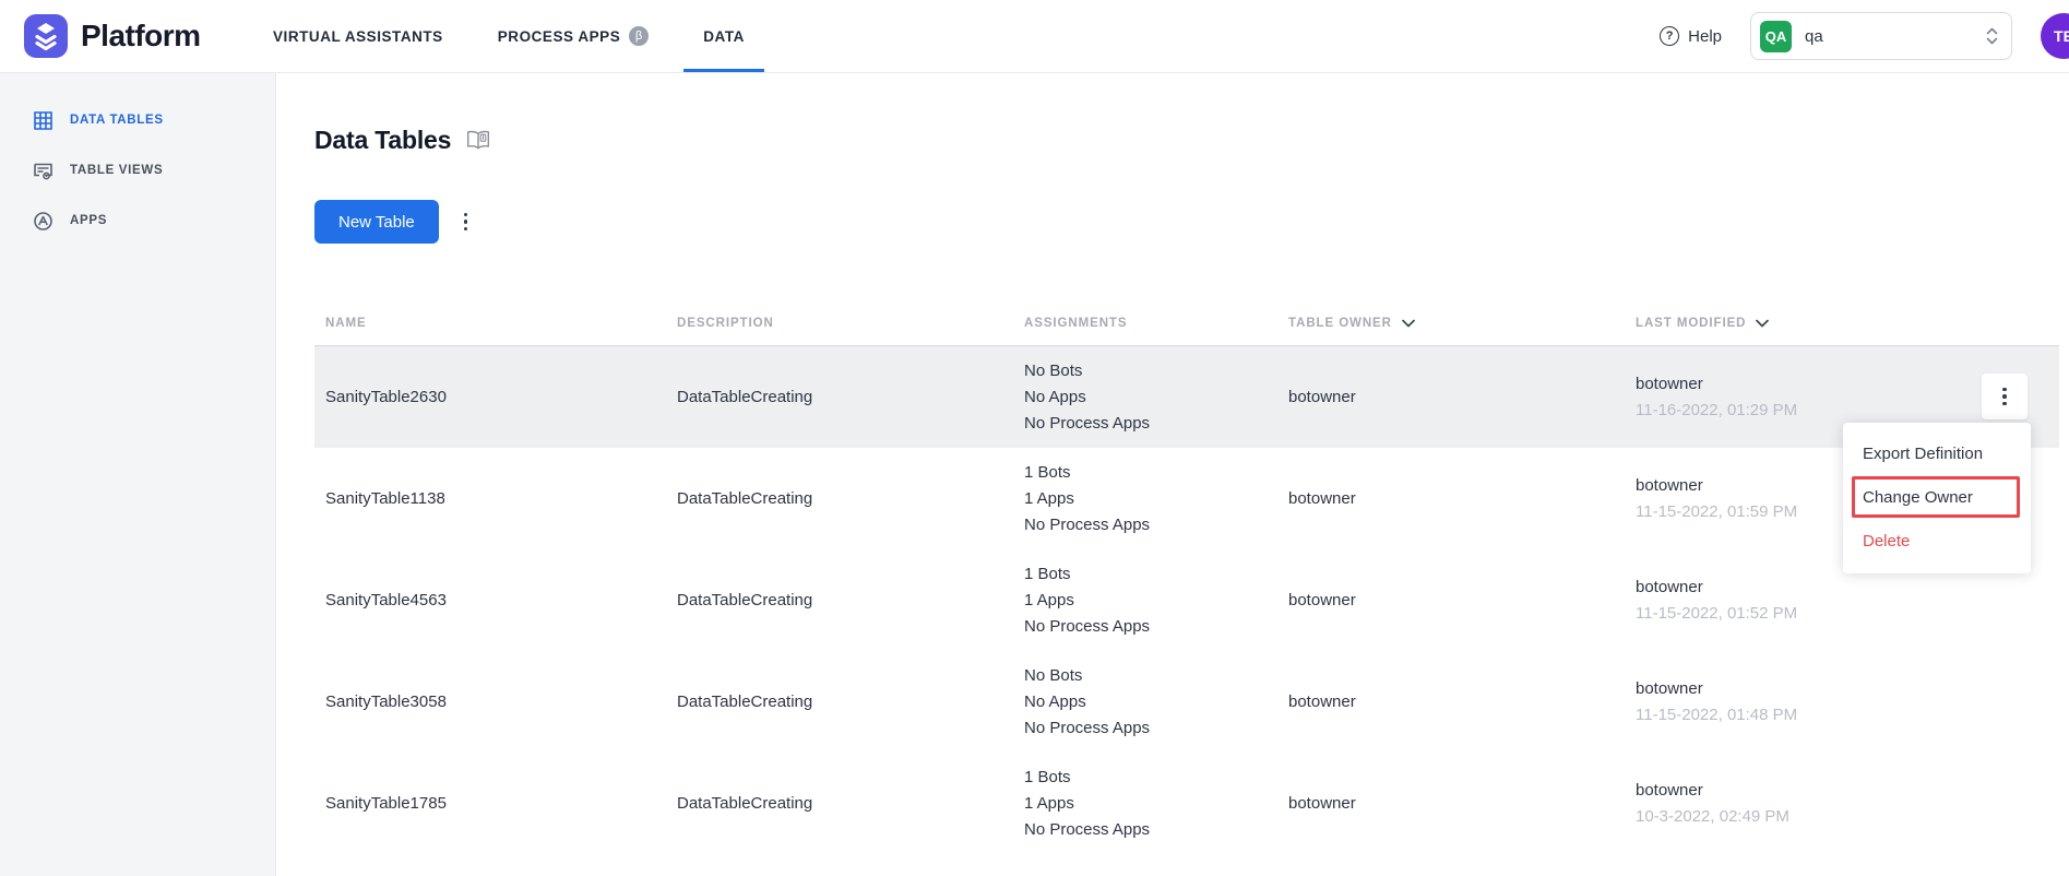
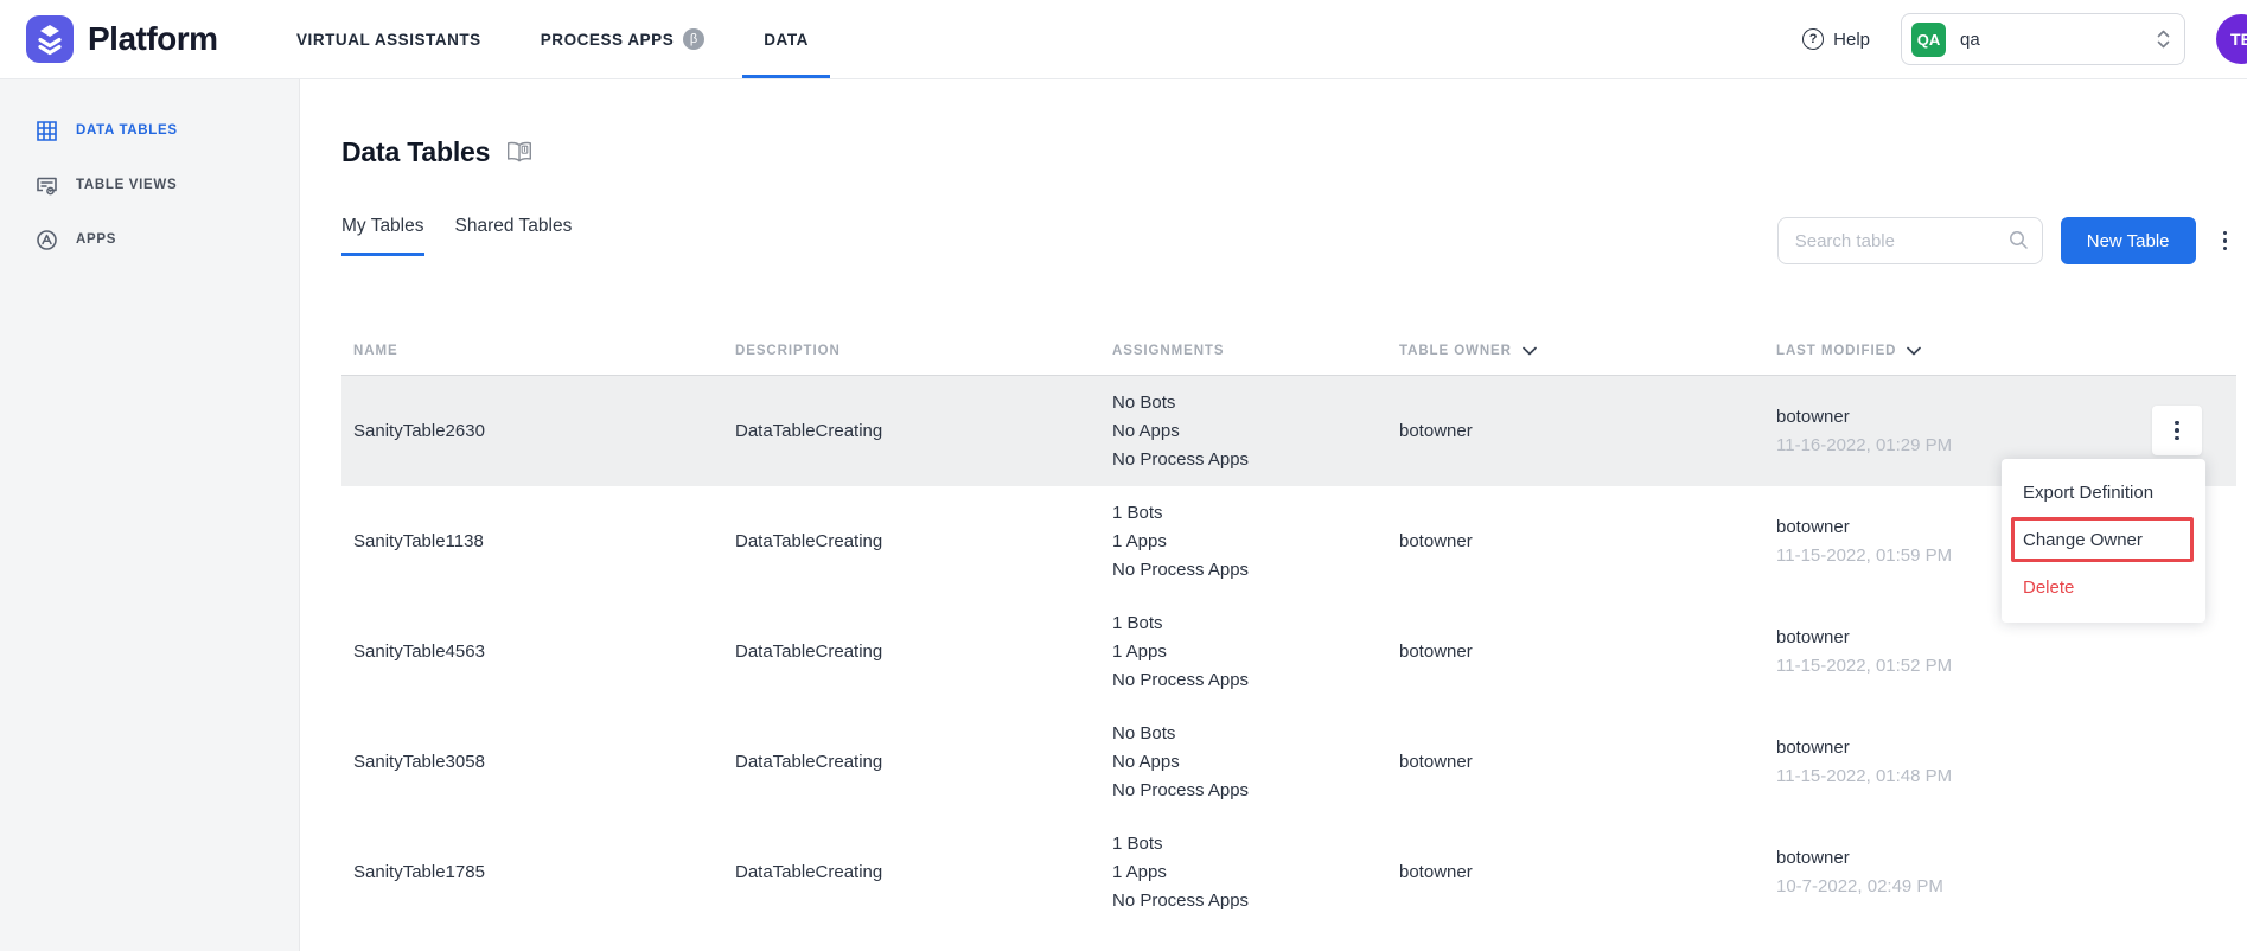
  Platform
  VIRTUAL ASSISTANTS
  PROCESS APPS
  β
  DATA
  ?
  Help
  QA
  qa
  TE
  DATA TABLES
  TABLE VIEWS
  APPS
  Data Tables
+ My Tables
+ Shared Tables
+ Search table
  New Table
  NAME
  DESCRIPTION
  ASSIGNMENTS
  TABLE OWNER
  LAST MODIFIED
  SanityTable2630
  DataTableCreating
  No Bots
  No Apps
  No Process Apps
  botowner
  botowner
  11-16-2022, 01:29 PM
  SanityTable1138
  DataTableCreating
  1 Bots
  1 Apps
  No Process Apps
  botowner
  botowner
  11-15-2022, 01:59 PM
  SanityTable4563
  DataTableCreating
  1 Bots
  1 Apps
  No Process Apps
  botowner
  botowner
  11-15-2022, 01:52 PM
  SanityTable3058
  DataTableCreating
  No Bots
  No Apps
  No Process Apps
  botowner
  botowner
  11-15-2022, 01:48 PM
  SanityTable1785
  DataTableCreating
  1 Bots
  1 Apps
  No Process Apps
  botowner
  botowner
- 10-3-2022, 02:49 PM
+ 10-7-2022, 02:49 PM
  Export Definition
  Change Owner
  Delete
